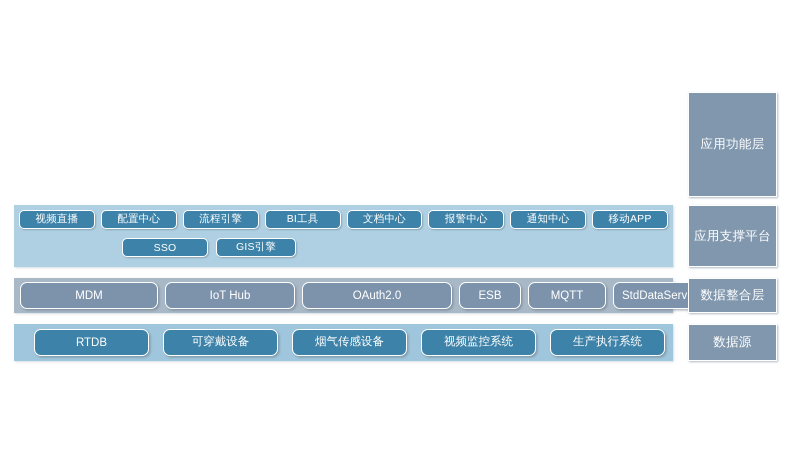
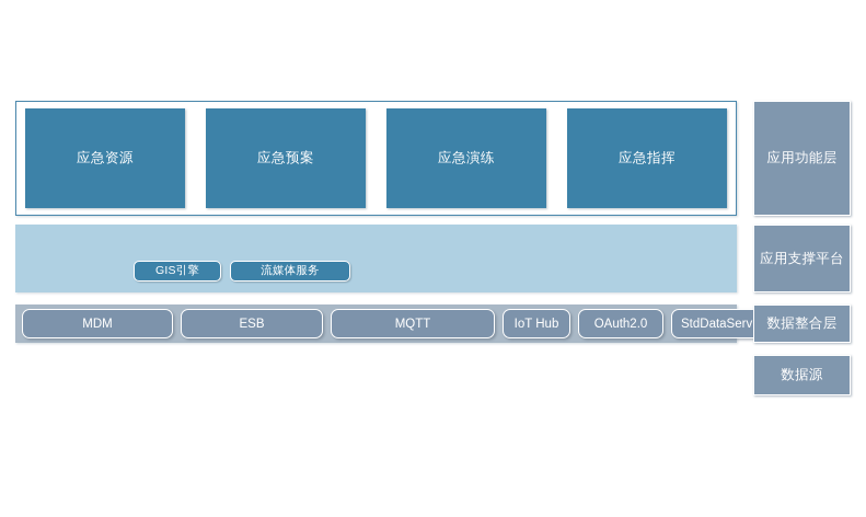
+ 应急资源
+ 应急预案
+ 应急演练
+ 应急指挥
  应用功能层
- 视频直播
- 配置中心
- 流程引擎
- BI工具
- 文档中心
- 报警中心
- 通知中心
- 移动APP
- SSO
  GIS引擎
+ 流媒体服务
  应用支撑平台
  MDM
- IoT Hub
+ ESB
- OAuth2.0
+ MQTT
- ESB
+ IoT Hub
- MQTT
+ OAuth2.0
  StdDataServ
  数据整合层
- RTDB
- 可穿戴设备
- 烟气传感设备
- 视频监控系统
- 生产执行系统
  数据源
